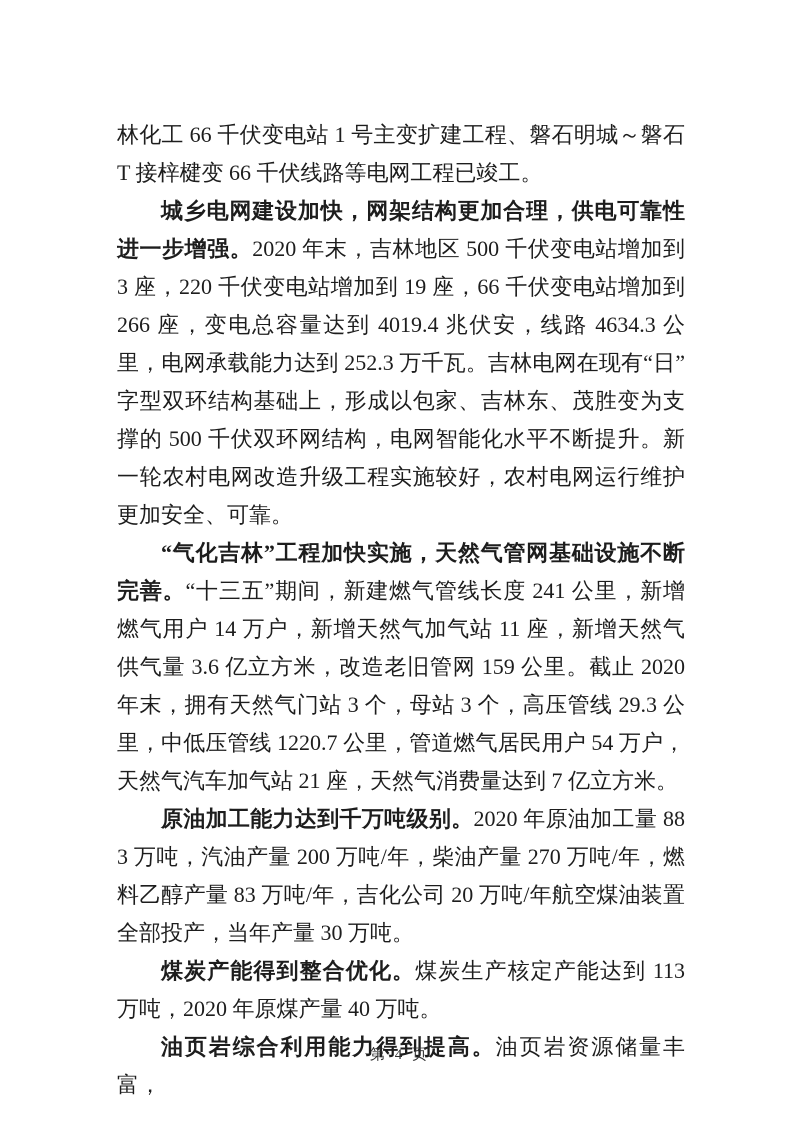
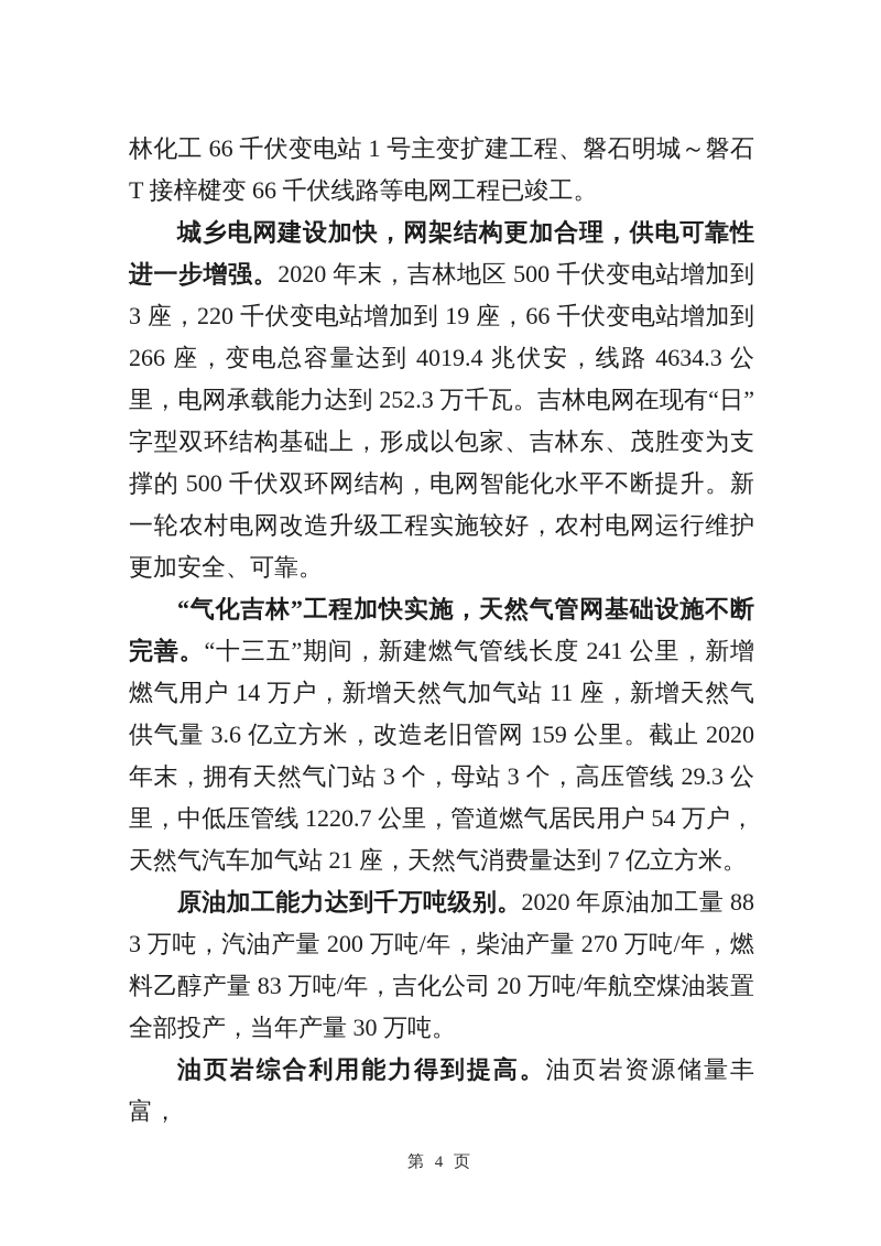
  林化工 66 千伏变电站 1 号主变扩建工程、磐石明城～磐石 T 接梓楗变 66 千伏线路等电网工程已竣工。
  城乡电网建设加快，网架结构更加合理，供电可靠性进一步增强。2020 年末，吉林地区 500 千伏变电站增加到 3 座，220 千伏变电站增加到 19 座，66 千伏变电站增加到 266 座，变电总容量达到 4019.4 兆伏安，线路 4634.3 公里，电网承载能力达到 252.3 万千瓦。吉林电网在现有“日”字型双环结构基础上，形成以包家、吉林东、茂胜变为支撑的 500 千伏双环网结构，电网智能化水平不断提升。新一轮农村电网改造升级工程实施较好，农村电网运行维护更加安全、可靠。
  “气化吉林”工程加快实施，天然气管网基础设施不断完善。“十三五”期间，新建燃气管线长度 241 公里，新增燃气用户 14 万户，新增天然气加气站 11 座，新增天然气供气量 3.6 亿立方米，改造老旧管网 159 公里。截止 2020 年末，拥有天然气门站 3 个，母站 3 个，高压管线 29.3 公里，中低压管线 1220.7 公里，管道燃气居民用户 54 万户，天然气汽车加气站 21 座，天然气消费量达到 7 亿立方米。
  原油加工能力达到千万吨级别。2020 年原油加工量 883 万吨，汽油产量 200 万吨/年，柴油产量 270 万吨/年，燃料乙醇产量 83 万吨/年，吉化公司 20 万吨/年航空煤油装置全部投产，当年产量 30 万吨。
- 煤炭产能得到整合优化。煤炭生产核定产能达到 113 万吨，2020 年原煤产量 40 万吨。
  油页岩综合利用能力得到提高。油页岩资源储量丰富，
  第 4 页
